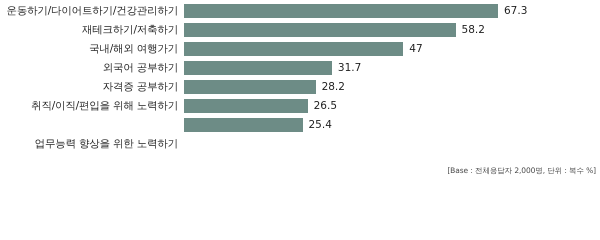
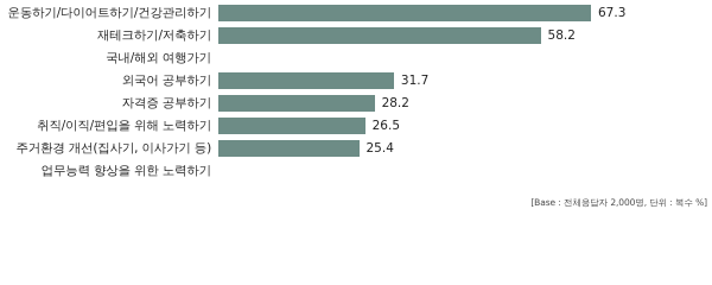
  운동하기/다이어트하기/건강관리하기
  67.3
  재테크하기/저축하기
  58.2
  국내/해외 여행가기
- 47
  외국어 공부하기
  31.7
  자격증 공부하기
  28.2
  취직/이직/편입을 위해 노력하기
  26.5
+ 주거환경 개선(집사기, 이사가기 등)
  25.4
  업무능력 향상을 위한 노력하기
  [Base : 전체응답자 2,000명, 단위 : 복수 %]
